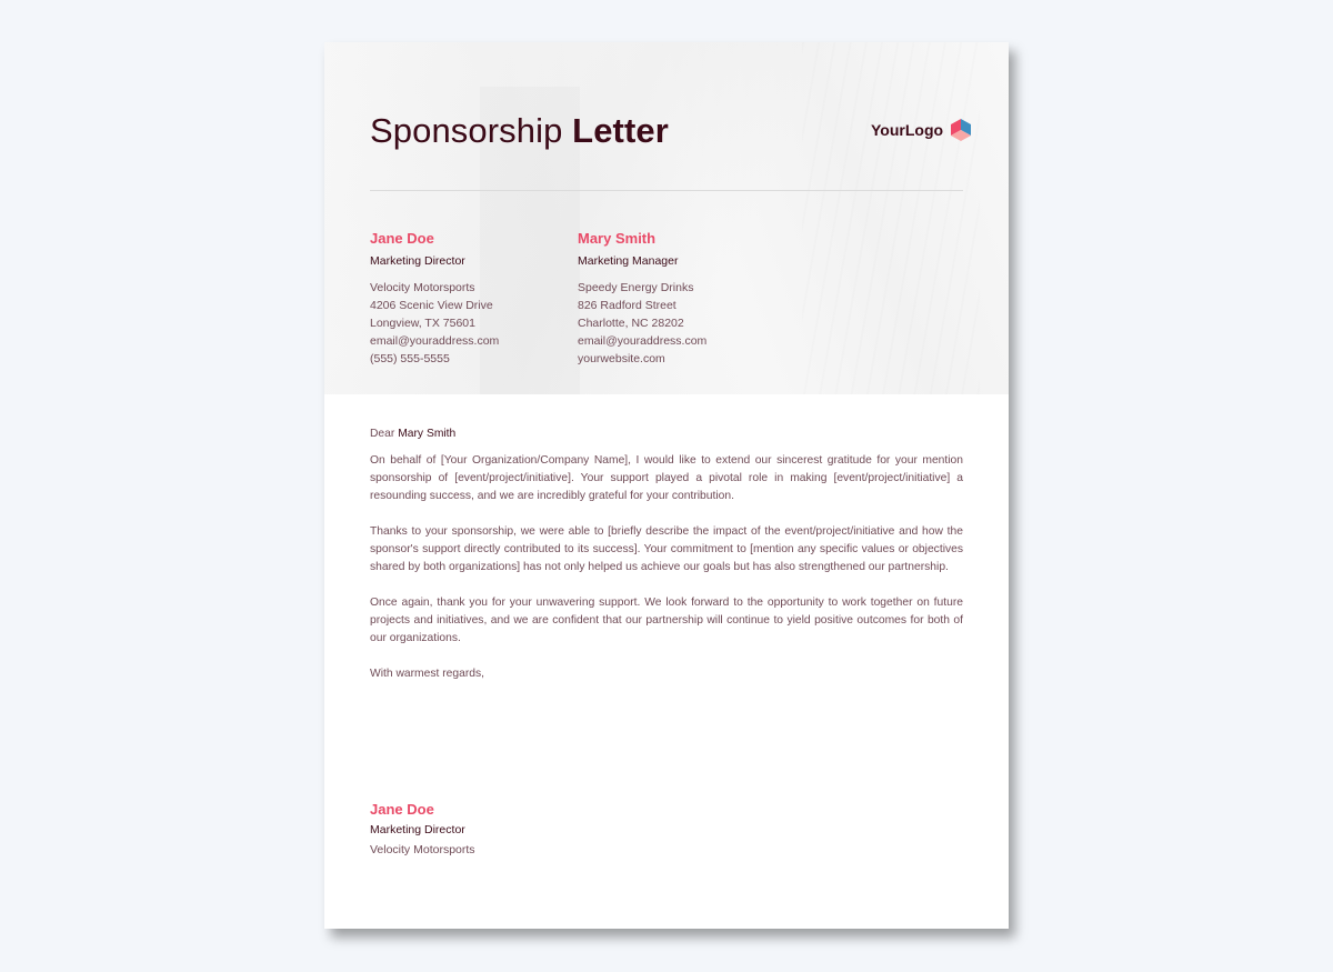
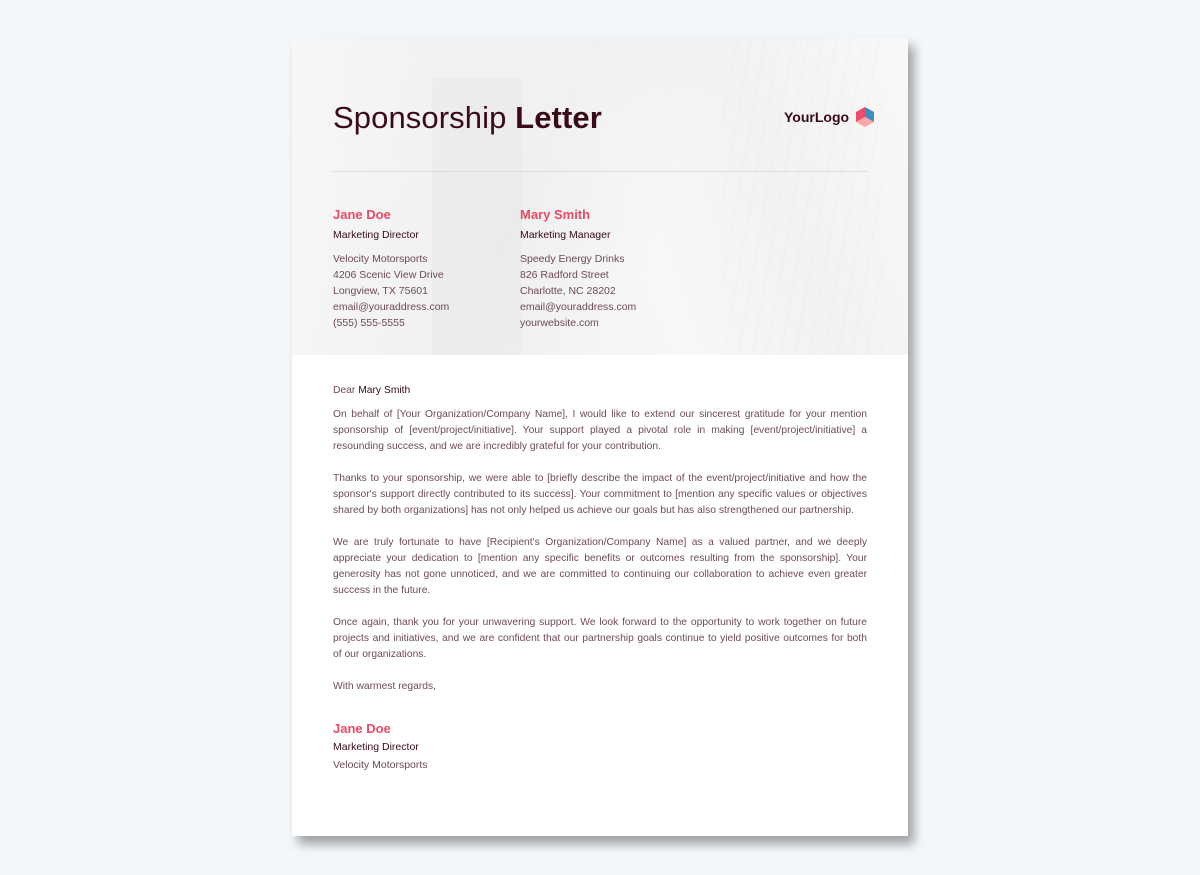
  Sponsorship Letter
  YourLogo
  Jane Doe
  Marketing Director
  Velocity Motorsports
  4206 Scenic View Drive
  Longview, TX 75601
  email@youraddress.com
  (555) 555-5555
  Mary Smith
  Marketing Manager
  Speedy Energy Drinks
  826 Radford Street
  Charlotte, NC 28202
  email@youraddress.com
  yourwebsite.com
  Dear Mary Smith
  On behalf of [Your Organization/Company Name], I would like to extend our sincerest gratitude for your mention sponsorship of [event/project/initiative]. Your support played a pivotal role in making [event/project/initiative] a resounding success, and we are incredibly grateful for your contribution.
  Thanks to your sponsorship, we were able to [briefly describe the impact of the event/project/initiative and how the sponsor's support directly contributed to its success]. Your commitment to [mention any specific values or objectives shared by both organizations] has not only helped us achieve our goals but has also strengthened our partnership.
+ We are truly fortunate to have [Recipient's Organization/Company Name] as a valued partner, and we deeply appreciate your dedication to [mention any specific benefits or outcomes resulting from the sponsorship]. Your generosity has not gone unnoticed, and we are committed to continuing our collaboration to achieve even greater success in the future.
- Once again, thank you for your unwavering support. We look forward to the opportunity to work together on future projects and initiatives, and we are confident that our partnership will continue to yield positive outcomes for both of our organizations.
+ Once again, thank you for your unwavering support. We look forward to the opportunity to work together on future projects and initiatives, and we are confident that our partnership goals continue to yield positive outcomes for both of our organizations.
  With warmest regards,
  Jane Doe
  Marketing Director
  Velocity Motorsports
